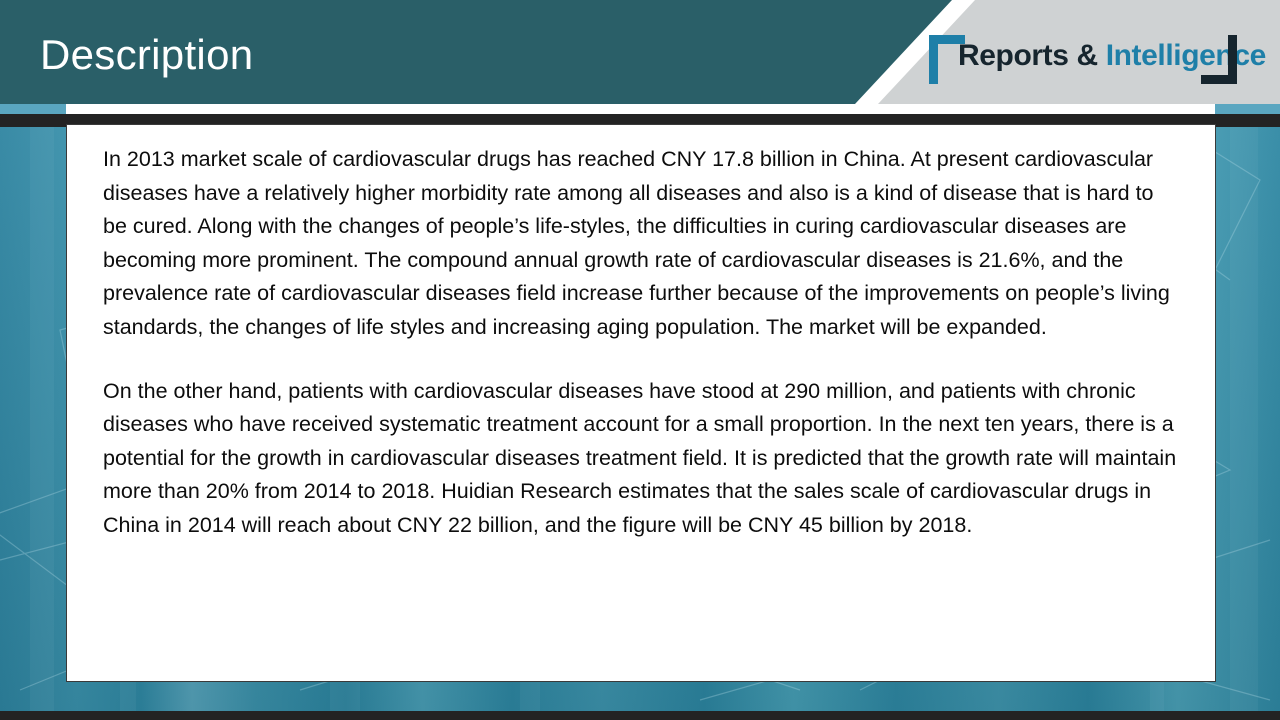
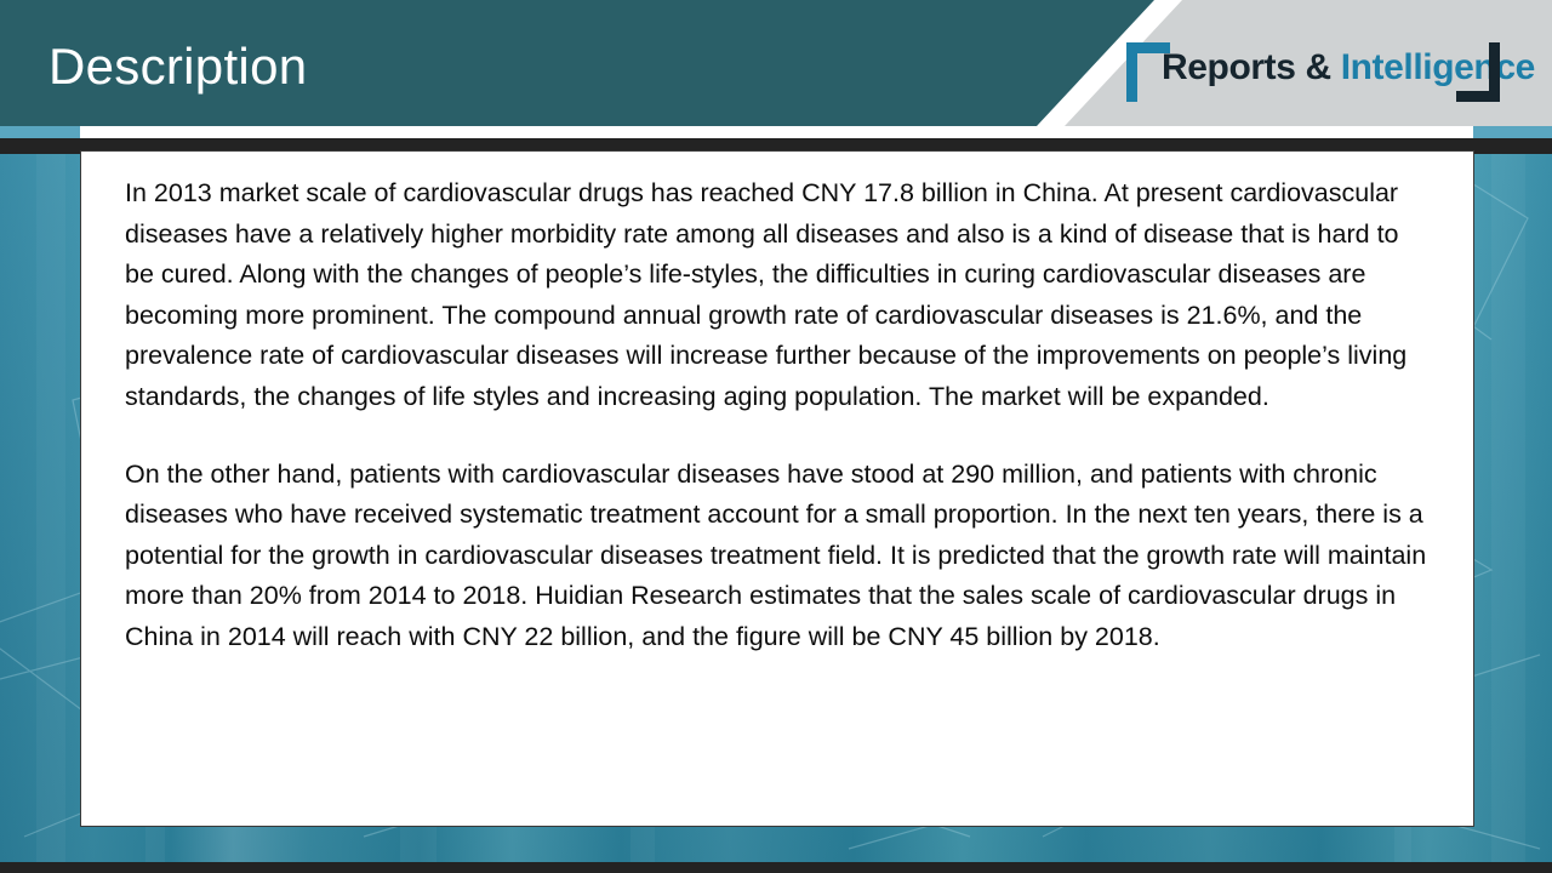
  Description
  Reports & Intelligence
- In 2013 market scale of cardiovascular drugs has reached CNY 17.8 billion in China. At present cardiovascular diseases have a relatively higher morbidity rate among all diseases and also is a kind of disease that is hard to be cured. Along with the changes of people’s life-styles, the difficulties in curing cardiovascular diseases are becoming more prominent. The compound annual growth rate of cardiovascular diseases is 21.6%, and the prevalence rate of cardiovascular diseases field increase further because of the improvements on people’s living standards, the changes of life styles and increasing aging population. The market will be expanded.
+ In 2013 market scale of cardiovascular drugs has reached CNY 17.8 billion in China. At present cardiovascular diseases have a relatively higher morbidity rate among all diseases and also is a kind of disease that is hard to be cured. Along with the changes of people’s life-styles, the difficulties in curing cardiovascular diseases are becoming more prominent. The compound annual growth rate of cardiovascular diseases is 21.6%, and the prevalence rate of cardiovascular diseases will increase further because of the improvements on people’s living standards, the changes of life styles and increasing aging population. The market will be expanded.
- On the other hand, patients with cardiovascular diseases have stood at 290 million, and patients with chronic diseases who have received systematic treatment account for a small proportion. In the next ten years, there is a potential for the growth in cardiovascular diseases treatment field. It is predicted that the growth rate will maintain more than 20% from 2014 to 2018. Huidian Research estimates that the sales scale of cardiovascular drugs in China in 2014 will reach about CNY 22 billion, and the figure will be CNY 45 billion by 2018.
+ On the other hand, patients with cardiovascular diseases have stood at 290 million, and patients with chronic diseases who have received systematic treatment account for a small proportion. In the next ten years, there is a potential for the growth in cardiovascular diseases treatment field. It is predicted that the growth rate will maintain more than 20% from 2014 to 2018. Huidian Research estimates that the sales scale of cardiovascular drugs in China in 2014 will reach with CNY 22 billion, and the figure will be CNY 45 billion by 2018.
